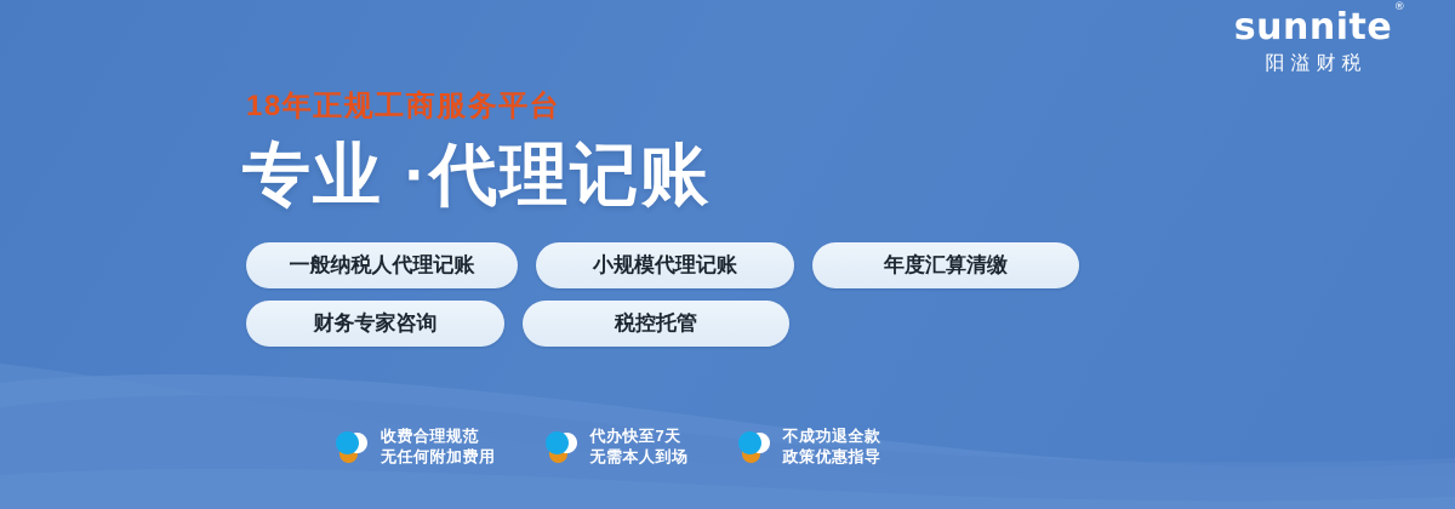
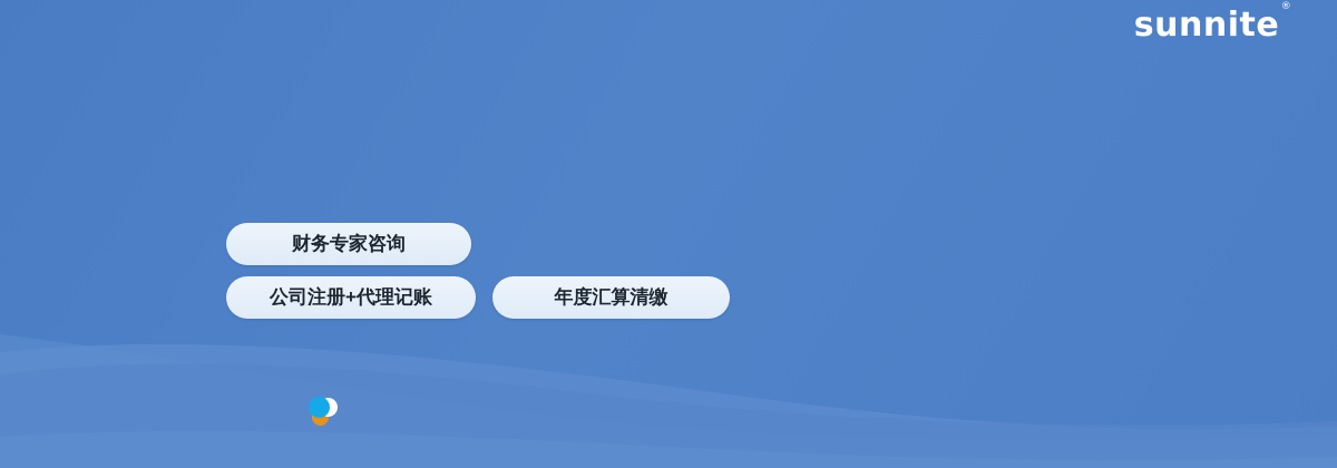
  sunnite
  ®
- 阳溢财税
- 18年正规工商服务平台
- 专业 ·代理记账
- 一般纳税人代理记账
- 小规模代理记账
- 年度汇算清缴
+ 财务专家咨询
+ 公司注册+代理记账
- 财务专家咨询
+ 年度汇算清缴
- 税控托管
- 收费合理规范
- 无任何附加费用
- 代办快至7天
- 无需本人到场
- 不成功退全款
- 政策优惠指导
